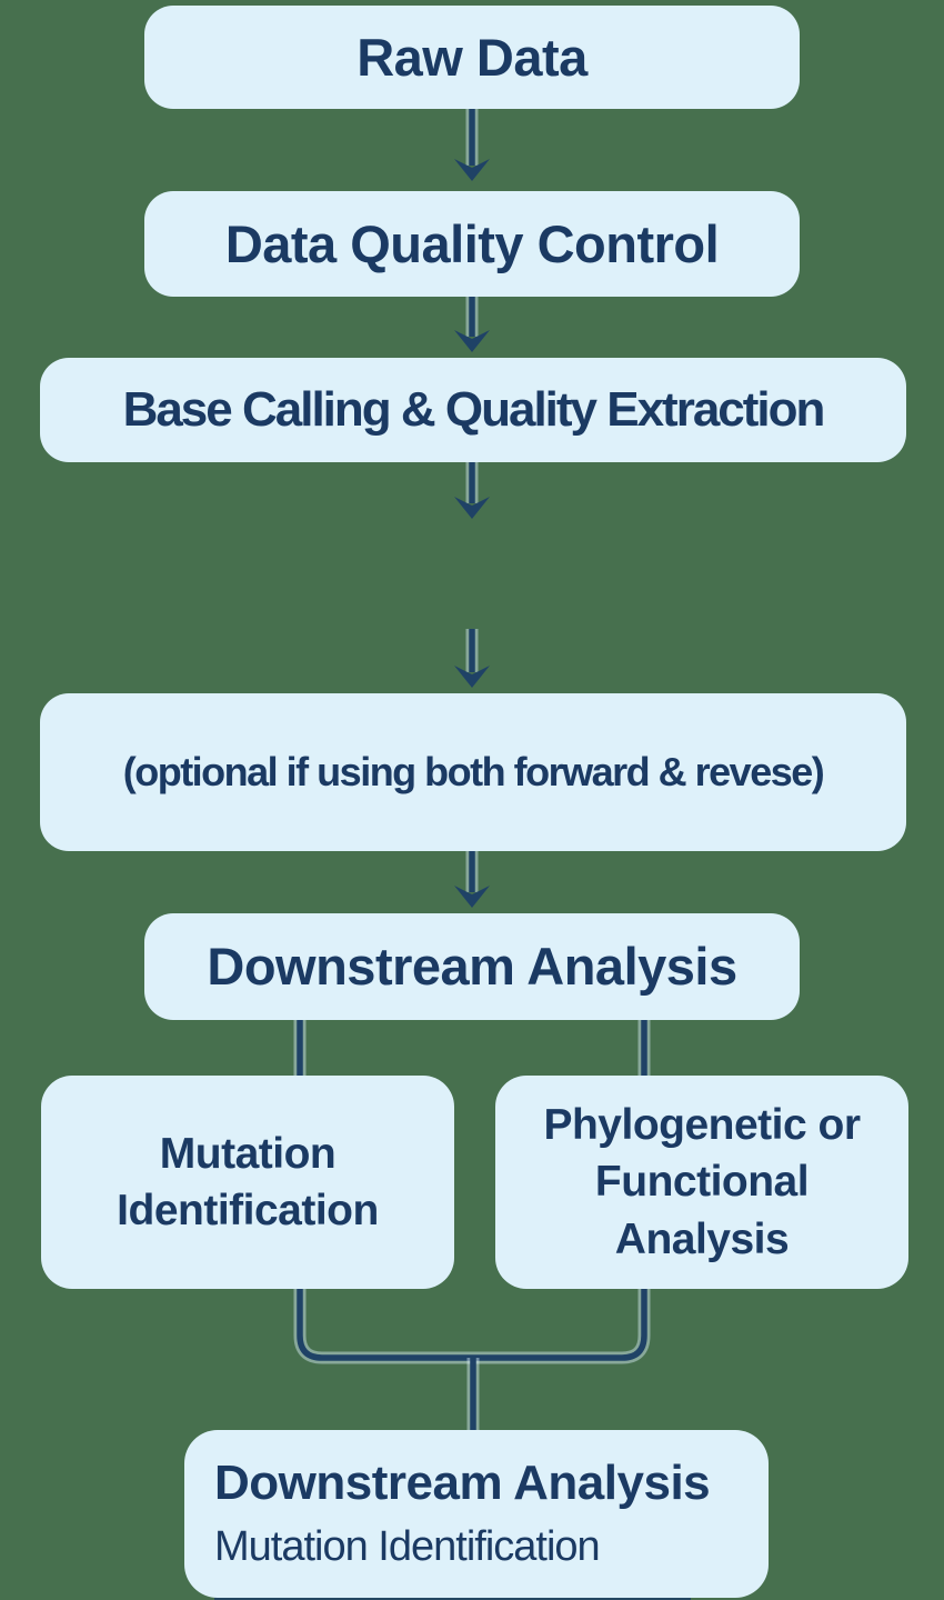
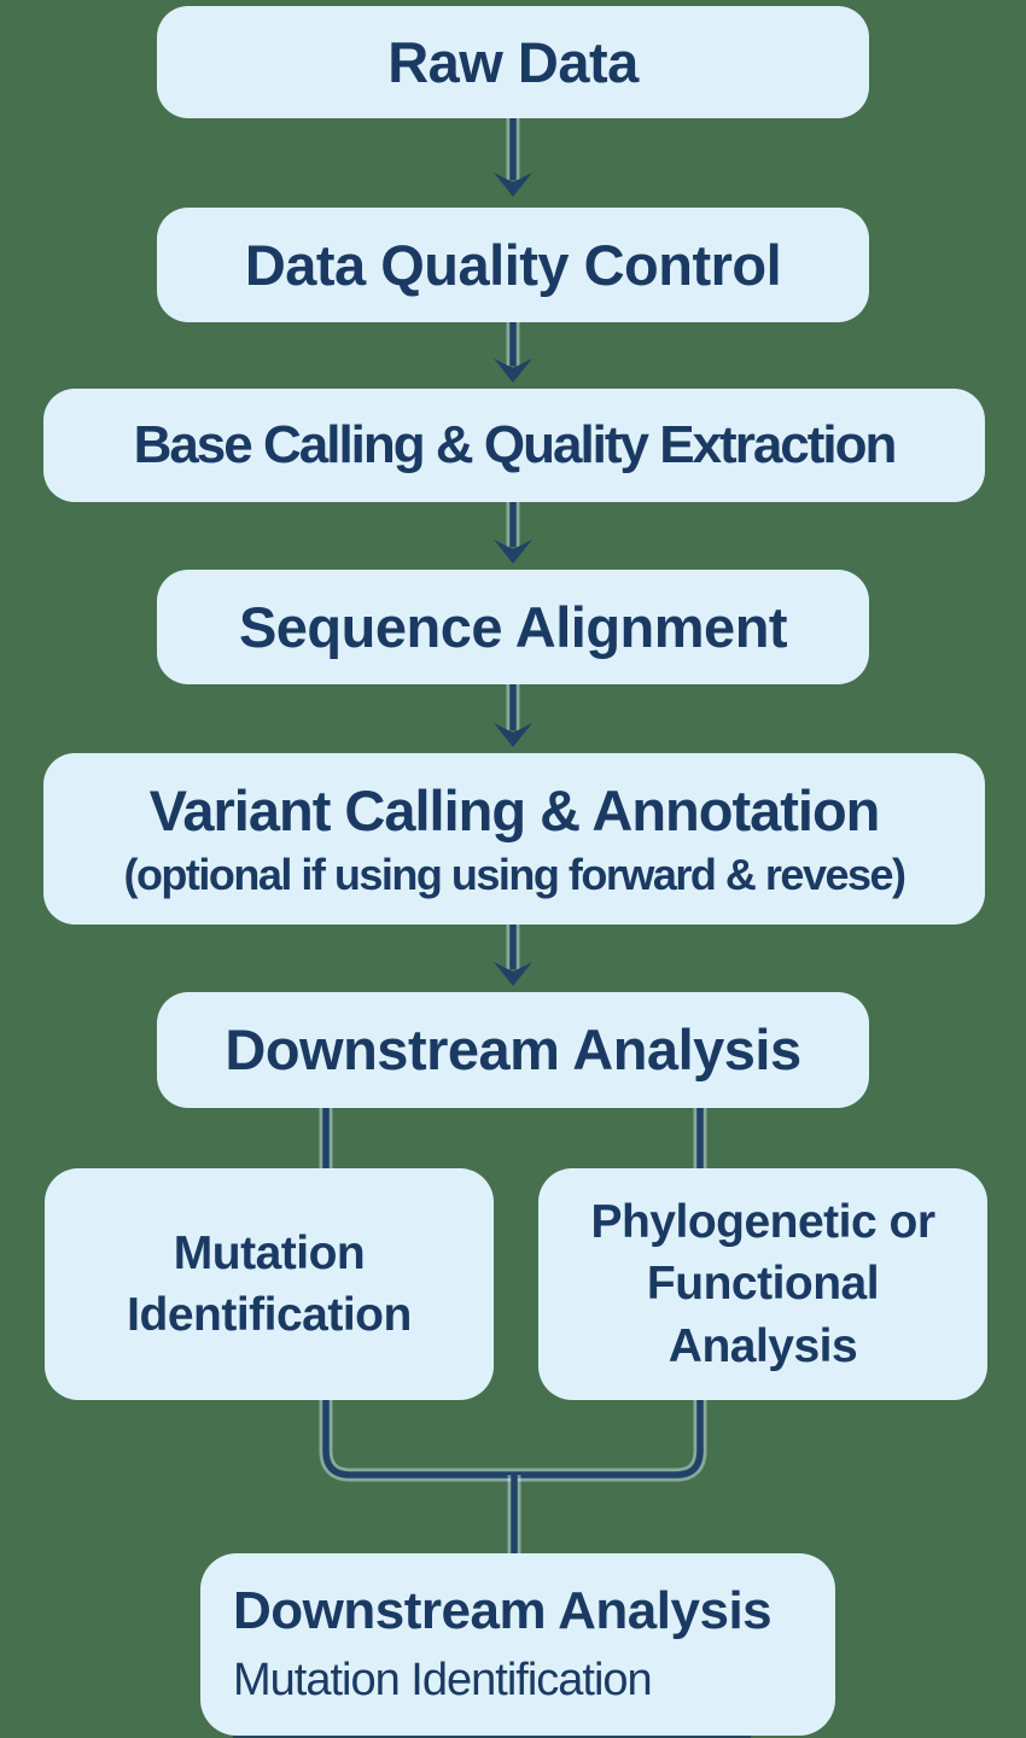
  Raw Data
  Data Quality Control
  Base Calling & Quality Extraction
+ Sequence Alignment
+ Variant Calling & Annotation
- (optional if using both forward & revese)
+ (optional if using using forward & revese)
  Downstream Analysis
  Mutation Identification
  Phylogenetic or Functional Analysis
  Downstream Analysis
  Mutation Identification
